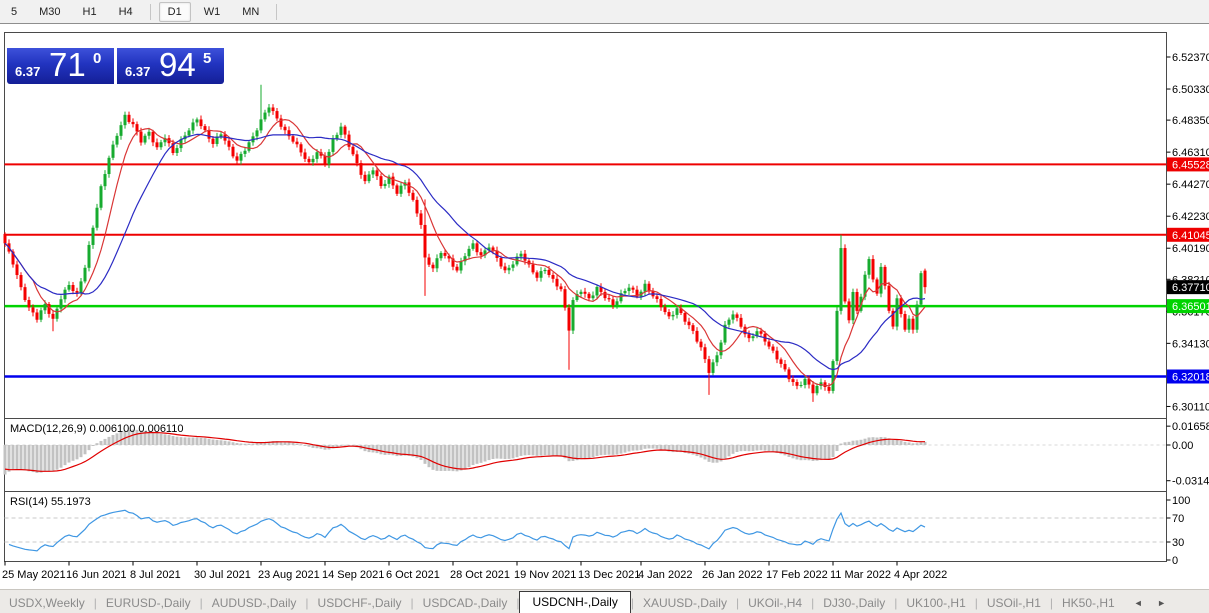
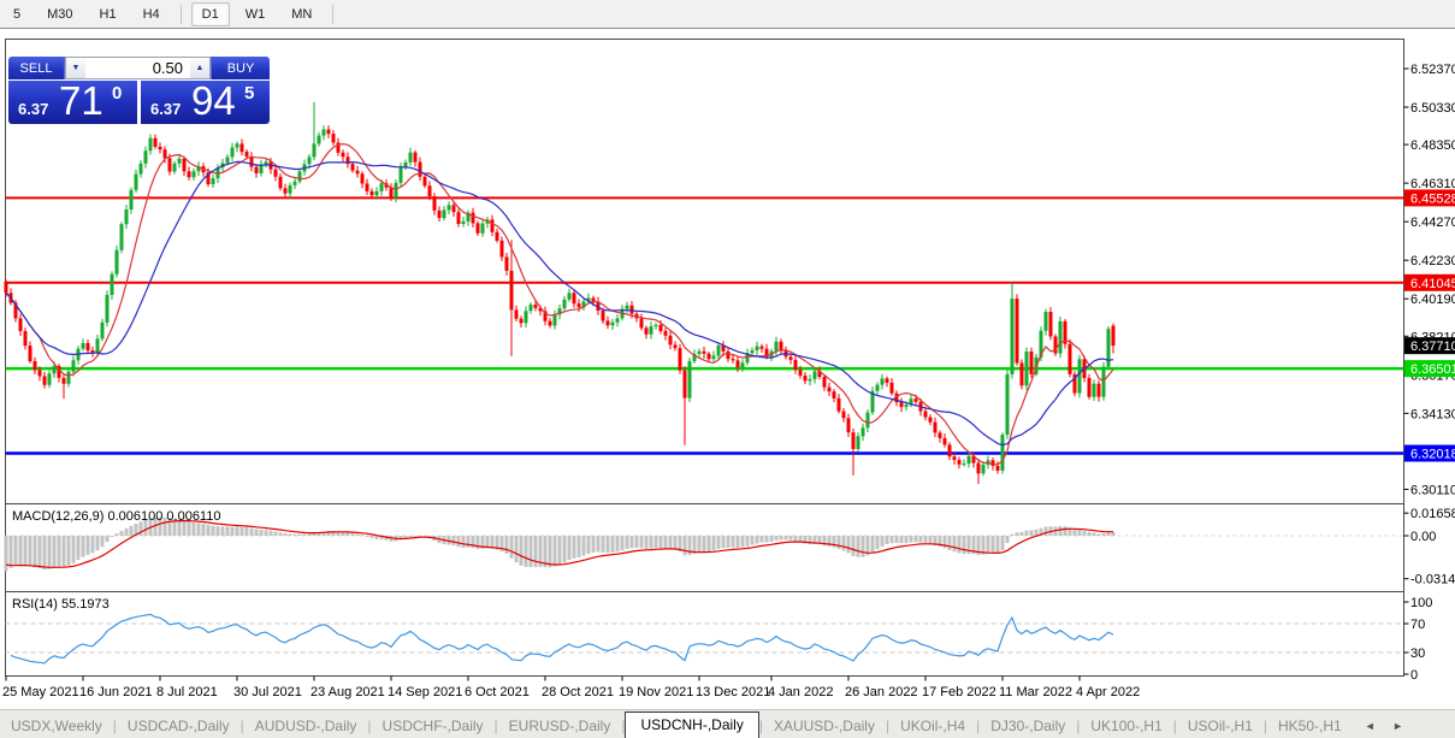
  5
  M30
  H1
  H4
  D1
  W1
  MN
  6.5237
  6.5033
  6.4835
  6.4631
  6.4427
  6.4223
  6.4019
  6.3413
  6.30110
  6.4552
  6.4104
  6.3650
  6.3201
  6.3771
  0.0165
  0.00
  -0.0314
  MACD(12,26,9) 0.006100 0.006110
  100
  70
  30
  0
  RSI(14) 55.1973
  25 May 2021
  16 Jun 2021
  8 Jul 2021
  30 Jul 2021
  23 Aug 2021
  14 Sep 2021
  6 Oct 2021
  28 Oct 2021
  19 Nov 2021
  13 Dec 2021
  4 Jan 2022
  26 Jan 2022
  17 Feb 2022
  11 Mar 2022
  4 Apr 2022
+ SELL
+ 0.50
+ BUY
  6.37
  71
  0
  6.37
  94
  5
  USDX,Weekly
  |
- EURUSD-,Daily
+ USDCAD-,Daily
  |
  AUDUSD-,Daily
  |
  USDCHF-,Daily
  |
- USDCAD-,Daily
+ EURUSD-,Daily
  |
  USDCNH-,Daily
  |
  XAUUSD-,Daily
  |
  UKOil-,H4
  |
  DJ30-,Daily
  |
  UK100-,H1
  |
  USOil-,H1
  |
  HK50-,H1
  ◄ ►
